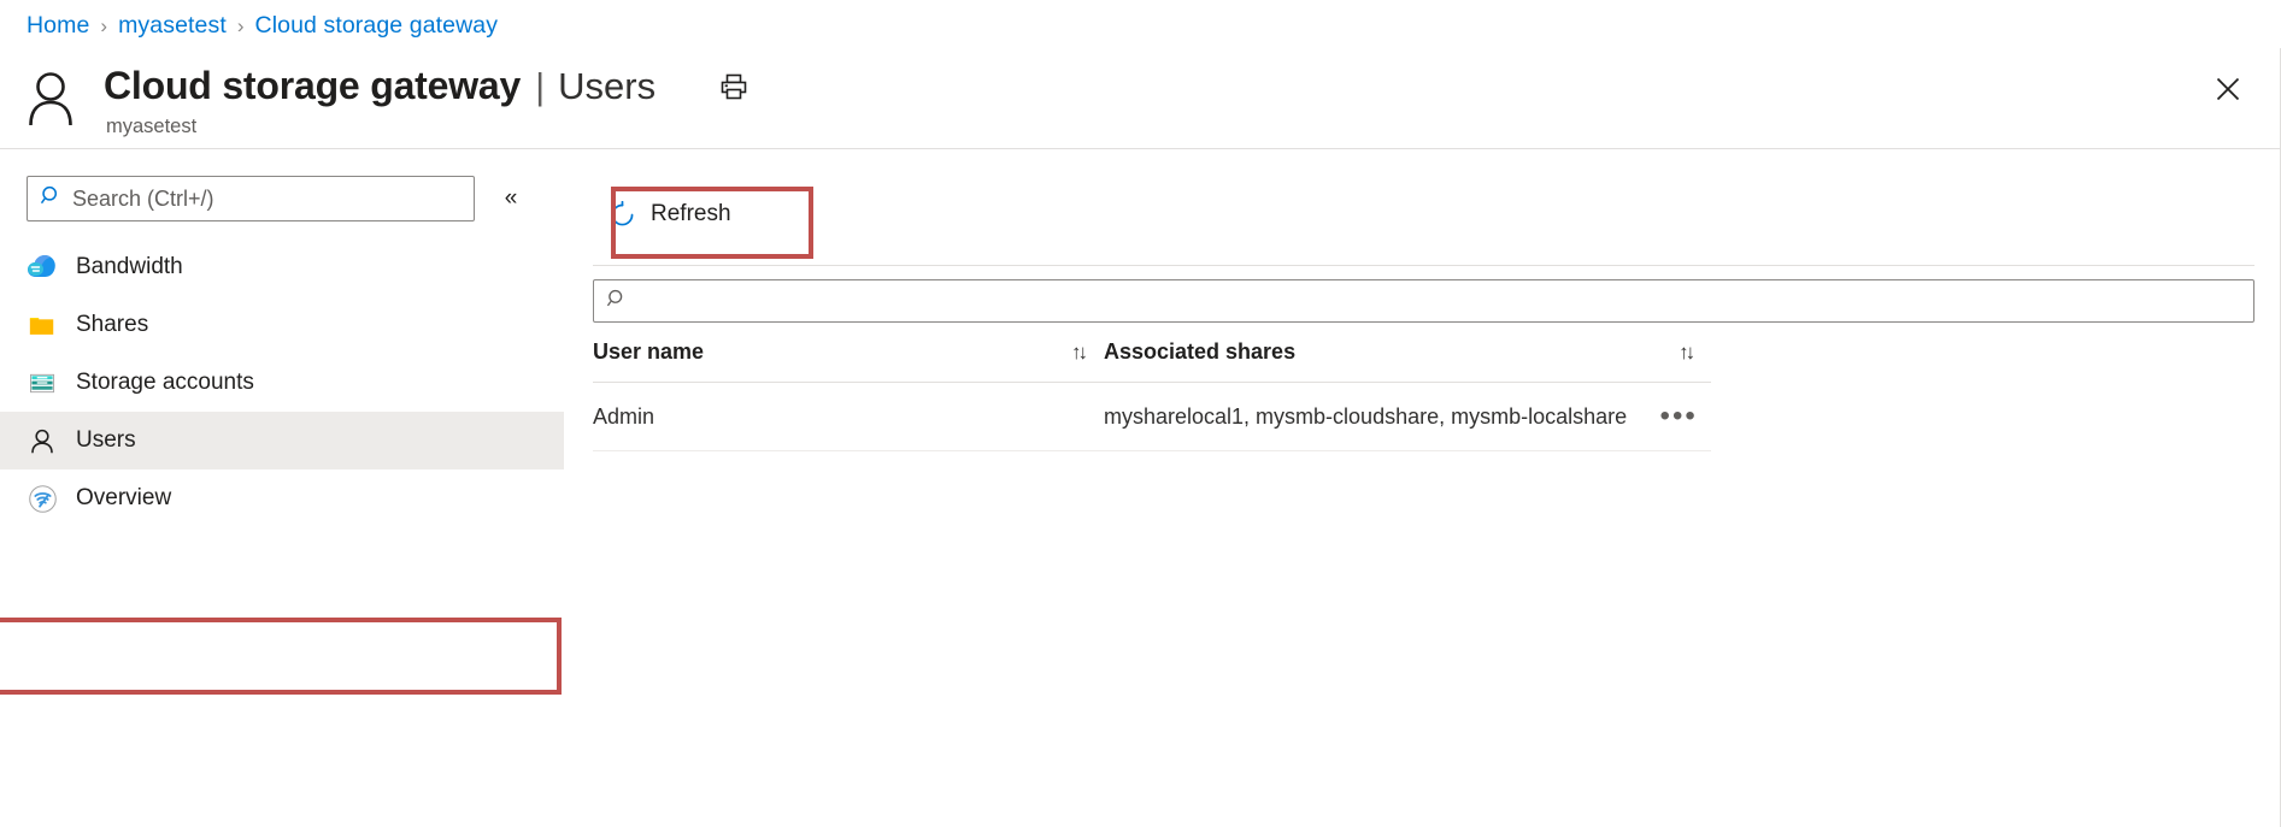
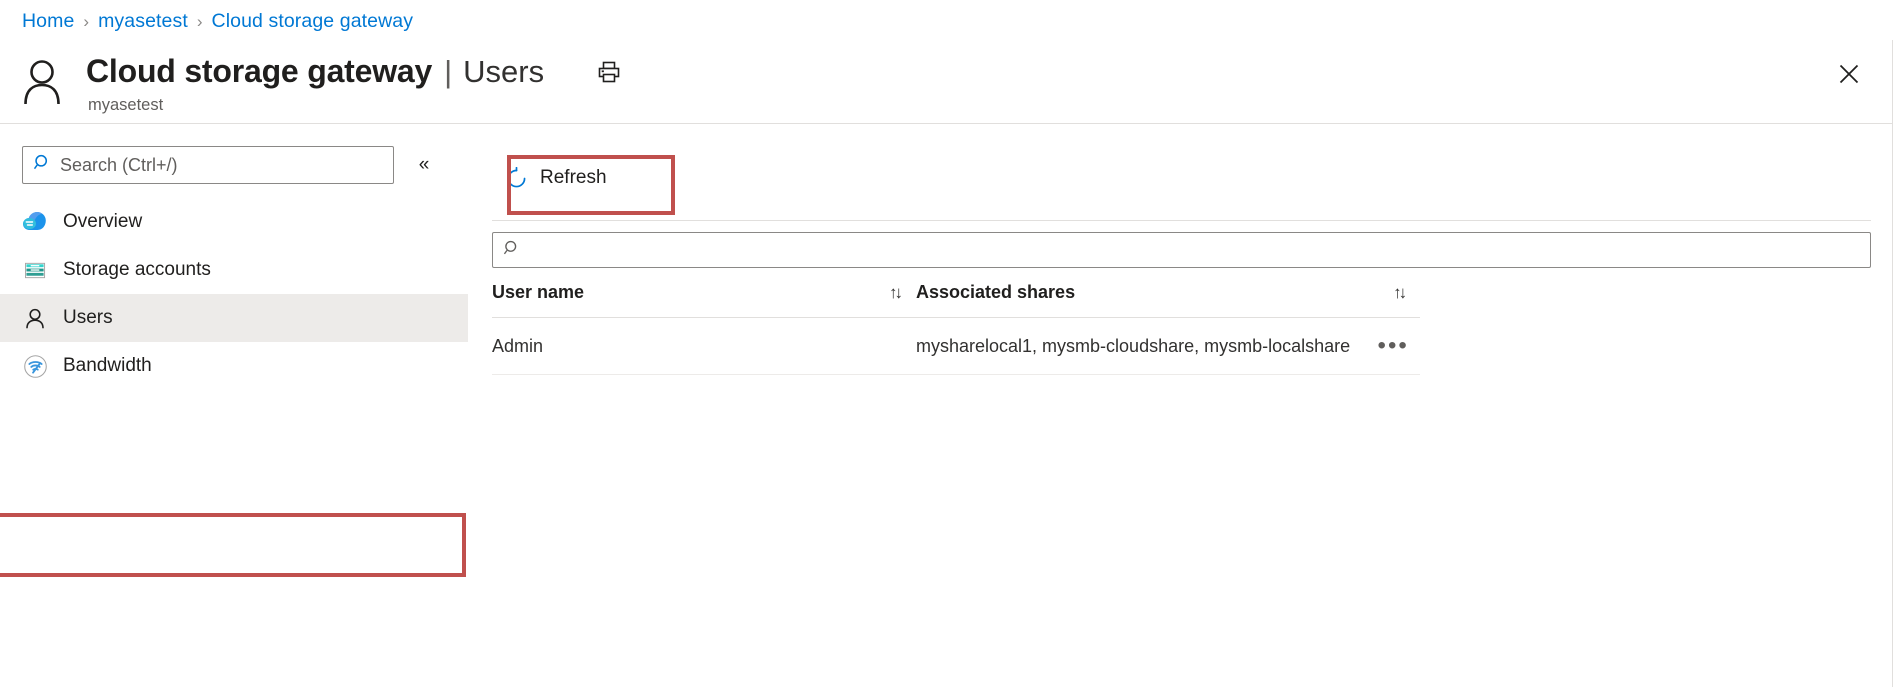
  Home
  ›
  myasetest
  ›
  Cloud storage gateway
  Cloud storage gateway
  |
  Users
  myasetest
  Search (Ctrl+/)
  «
- Bandwidth
+ Overview
- Shares
  Storage accounts
  Users
- Overview
+ Bandwidth
  Refresh
  User name ↑↓	Associated shares ↑↓
  Admin	mysharelocal1, mysmb-cloudshare, mysmb-localshare	•••
